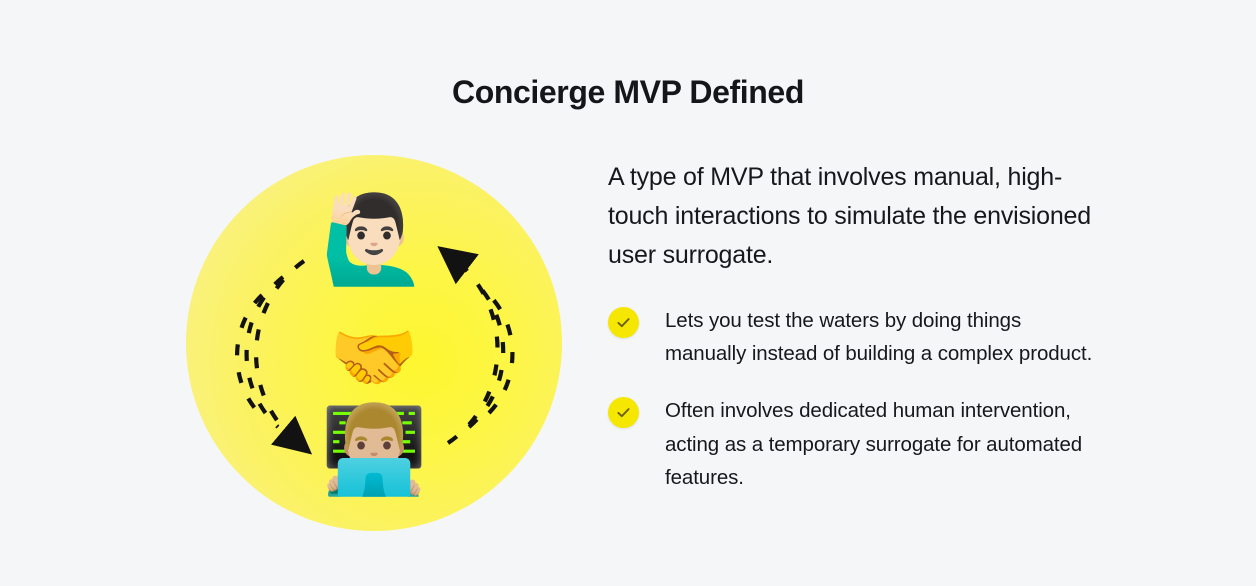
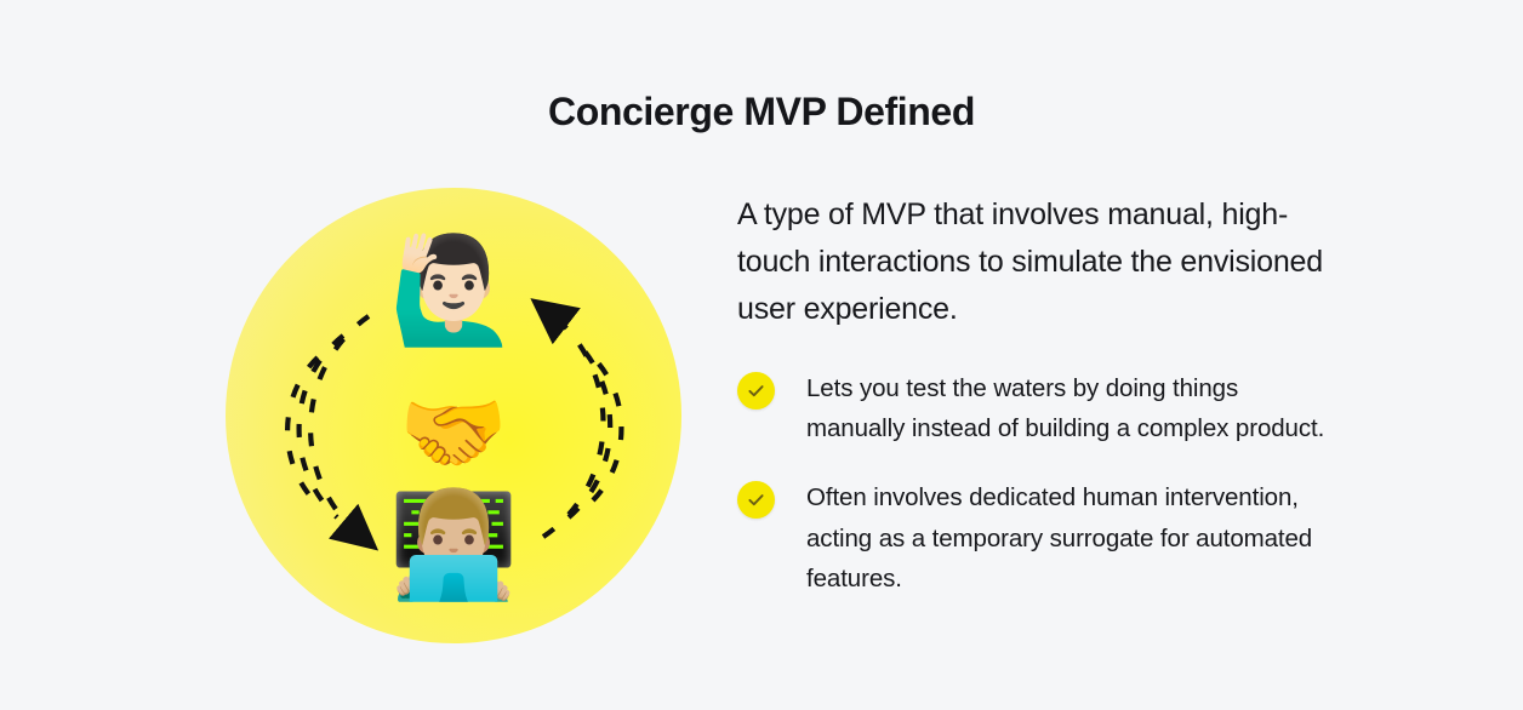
  Concierge MVP Defined
  🙋🏻‍♂️
  🤝
  👨🏼‍💻
- A type of MVP that involves manual, high-touch interactions to simulate the envisioned user surrogate.
+ A type of MVP that involves manual, high-touch interactions to simulate the envisioned user experience.
  Lets you test the waters by doing things manually instead of building a complex product.
  Often involves dedicated human intervention, acting as a temporary surrogate for automated features.
